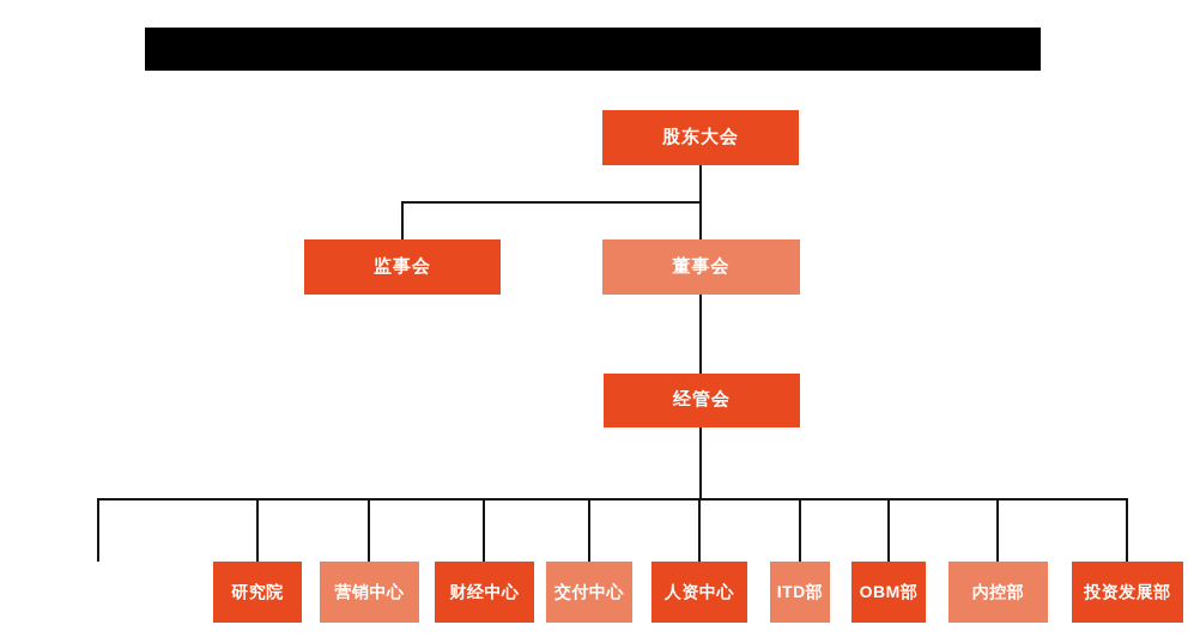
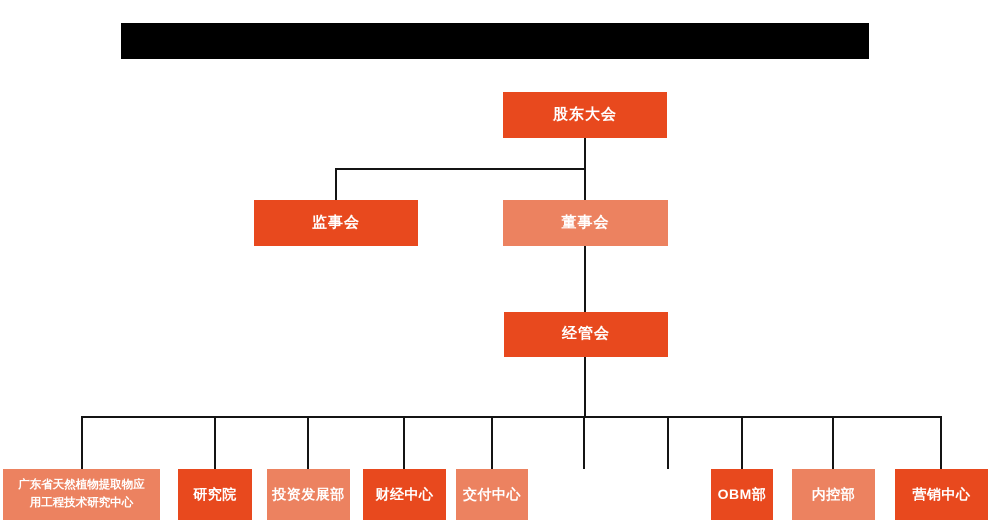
  股东大会
  监事会
  董事会
  经管会
+ 广东省天然植物提取物应用工程技术研究中心
  研究院
- 营销中心
+ 投资发展部
  财经中心
  交付中心
- 人资中心
- ITD部
  OBM部
  内控部
- 投资发展部
+ 营销中心
